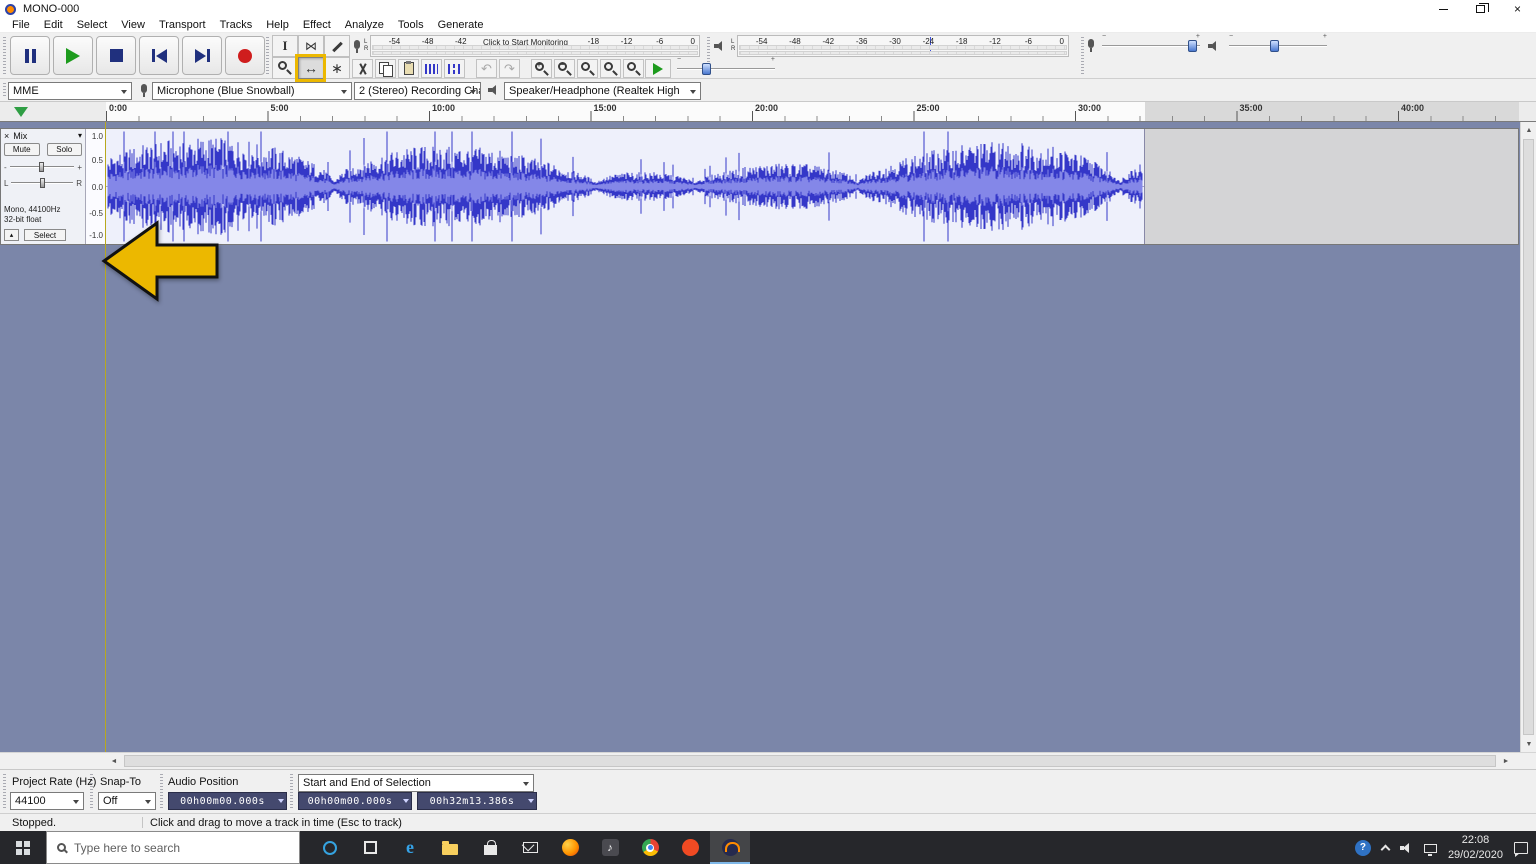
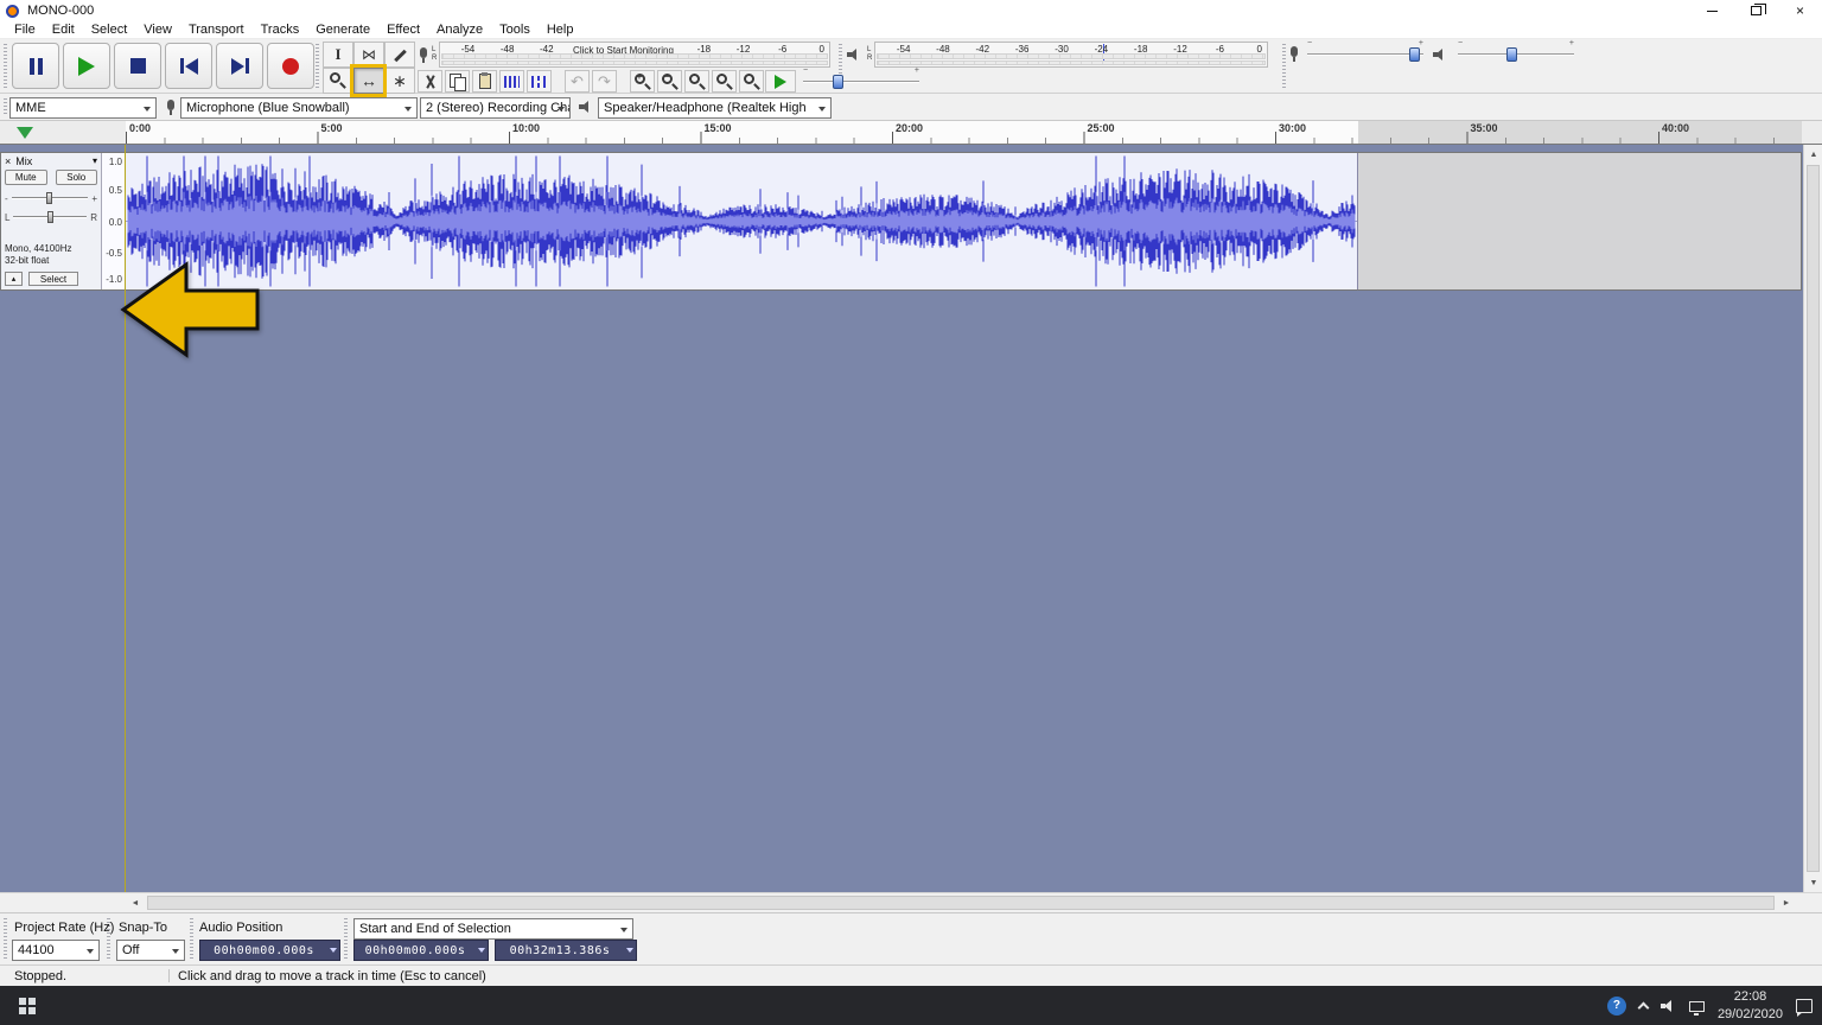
  MONO-000
  ×
  File
  Edit
  Select
  View
  Transport
  Tracks
- Help
+ Generate
  Effect
  Analyze
  Tools
- Generate
+ Help
  I
  ⋈
  ↔
  ∗
  Click to Start Monitoring
  -54
  -48
  -42
  -18
  -12
  -6
  0
  -54
  -48
  -42
  -36
  -30
  -24
  -18
  -12
  -6
  0
  ↶
  ↷
  +
  −
  MME
  Microphone (Blue Snowball)
  2 (Stereo) Recording Ch
  Speaker/Headphone (Realtek High
  0:00
  5:00
  10:00
  15:00
  20:00
  25:00
  30:00
  35:00
  40:00
  ×
  Mix
  ▾
  Mute
  Solo
  -
  +
  L
  R
  Mono, 44100Hz
  32-bit float
  Select
  1.0
  0.5
  0.0
  -0.5
  -1.0
  Project Rate (Hz)
  44100
  Snap-To
  Off
  Audio Position
  00h00m00.000s
  Start and End of Selection
  00h00m00.000s
  00h32m13.386s
  Stopped.
- Click and drag to move a track in time (Esc to track)
+ Click and drag to move a track in time (Esc to cancel)
- Type here to search
- e
- ♪
  ?
  22:08
  29/02/2020
